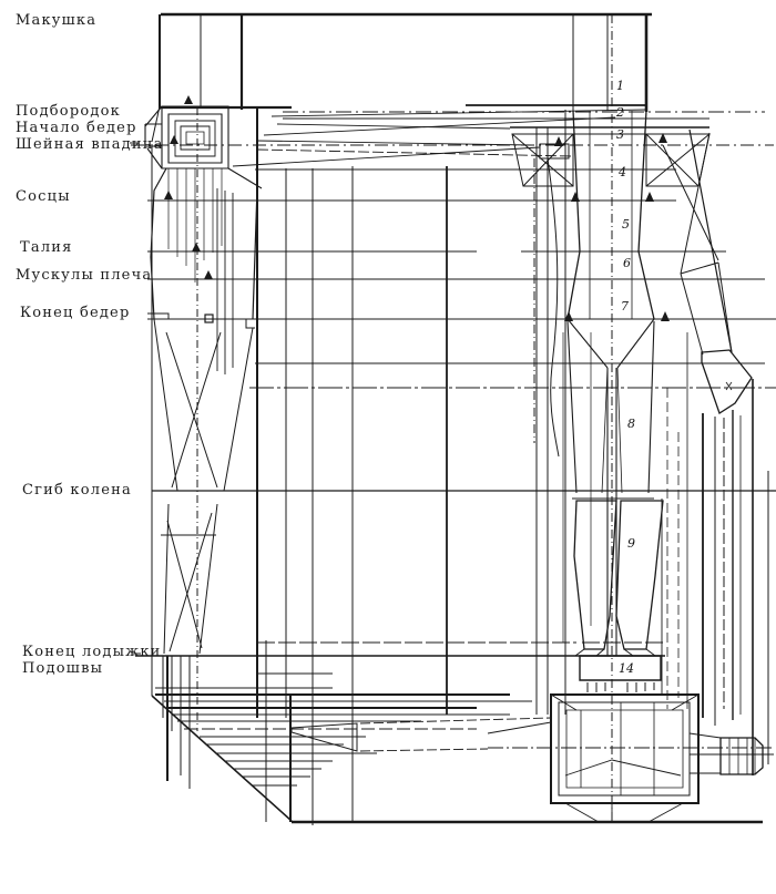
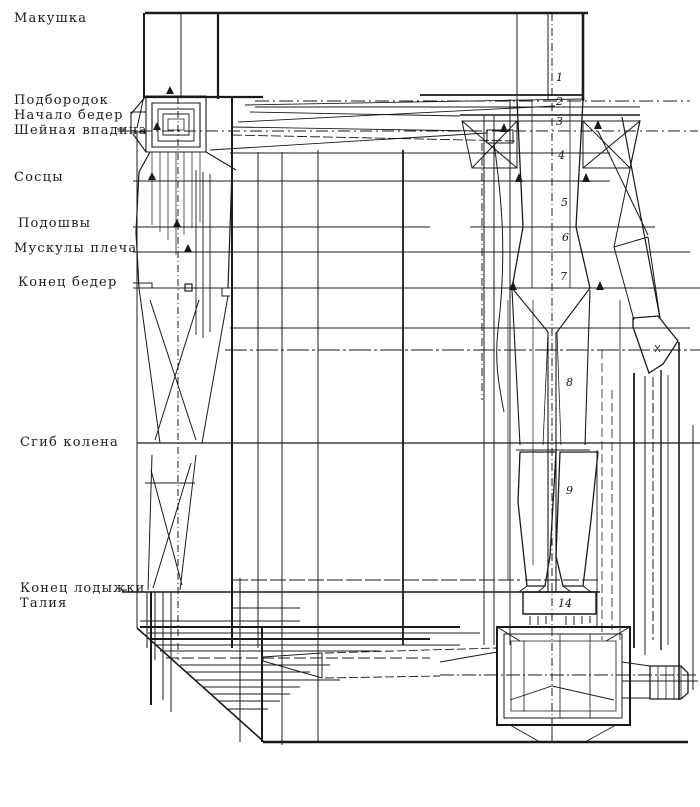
  Макушка
  Подбородок
  Начало бедер
  Шейная впадина
  Сосцы
- Талия
+ Подошвы
  Мускулы плеча
  Конец бедер
  Сгиб колена
  Конец лодыжки
- Подошвы
+ Талия
  1
  2
  3
  4
  5
  6
  7
  8
  9
  14
